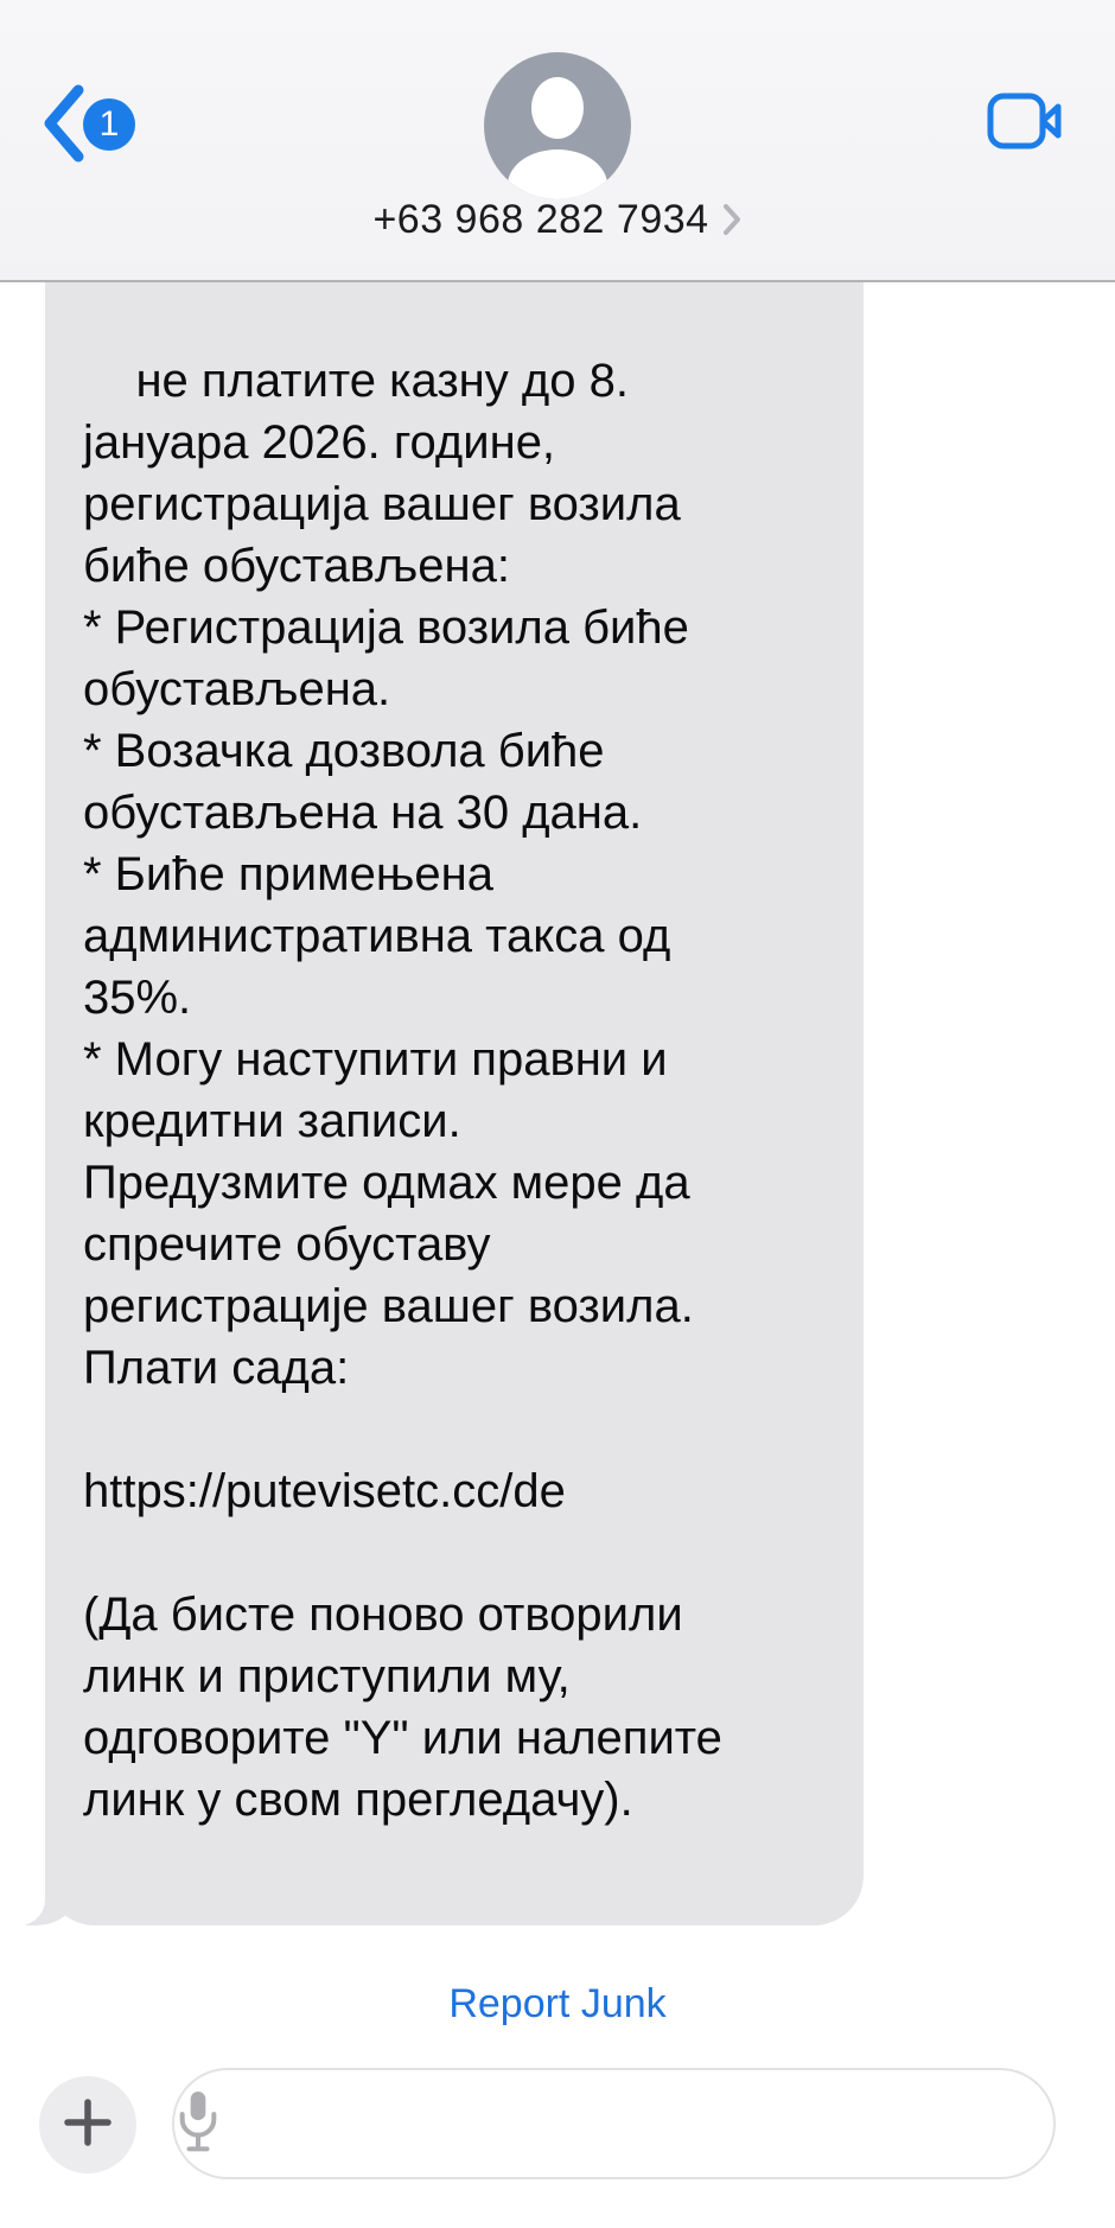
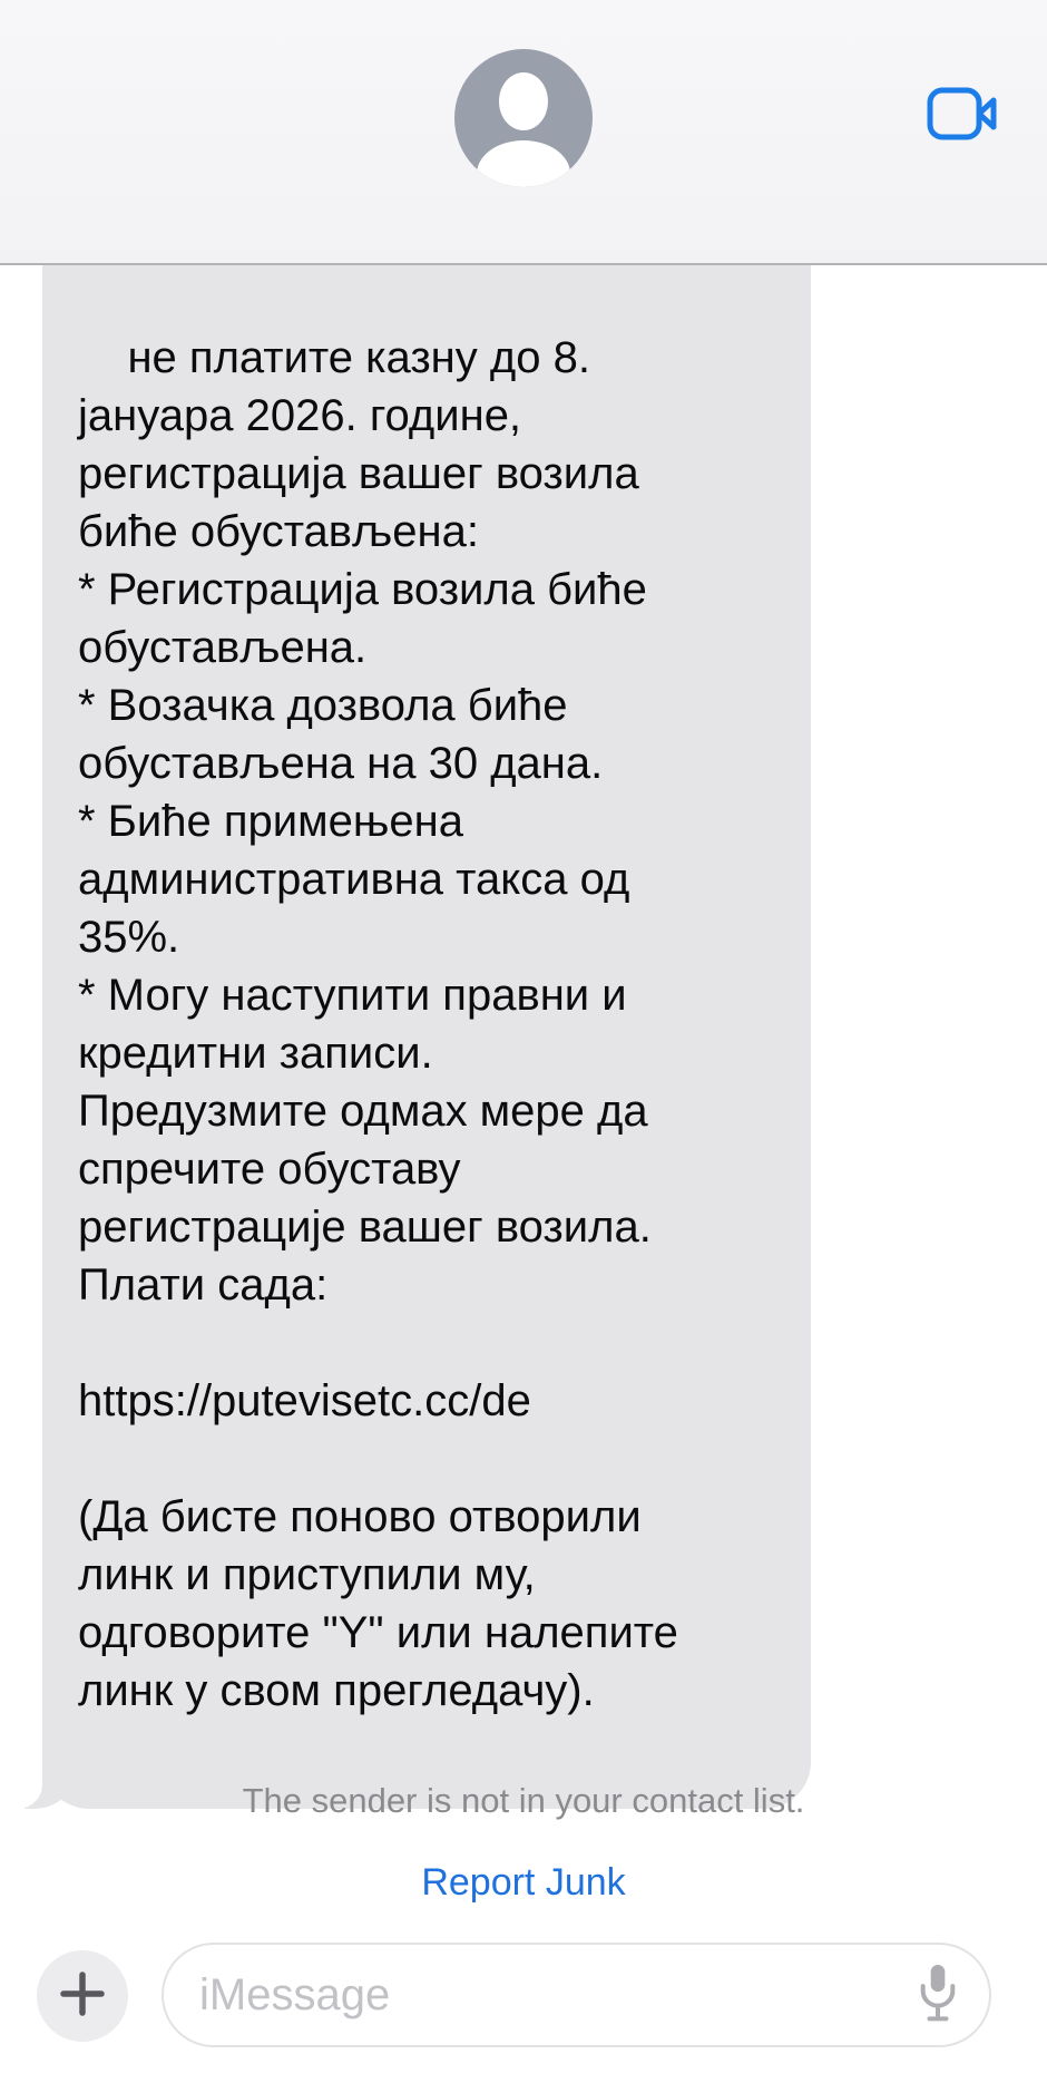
- 1
- +63 968 282 7934
  не платите казну до 8.
  јануара 2026. године,
  регистрација вашег возила
  биће обустављена:
  * Регистрација возила биће
  обустављена.
  * Возачка дозвола биће
  обустављена на 30 дана.
  * Биће примењена
  административна такса од
  35%.
  * Могу наступити правни и
  кредитни записи.
  Предузмите одмах мере да
  спречите обуставу
  регистрације вашег возила.
  Плати сада:
  https://putevisetc.cc/de
  (Да бисте поново отворили
  линк и приступили му,
  одговорите "Y" или налепите
  линк у свом прегледачу).
+ The sender is not in your contact list.
  Report Junk
+ iMessage
